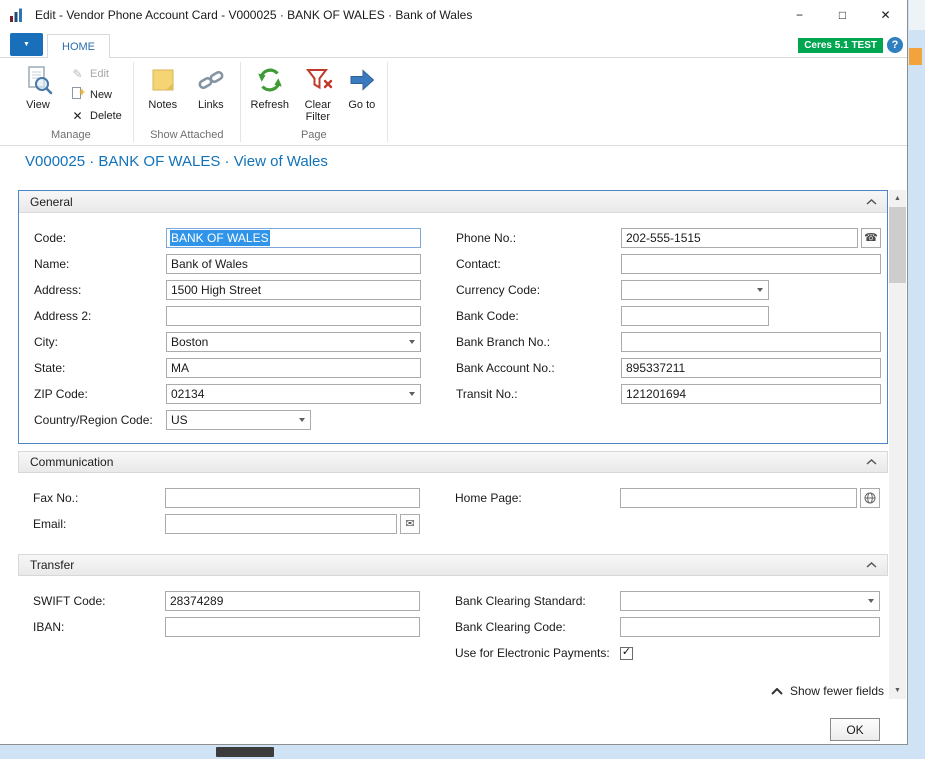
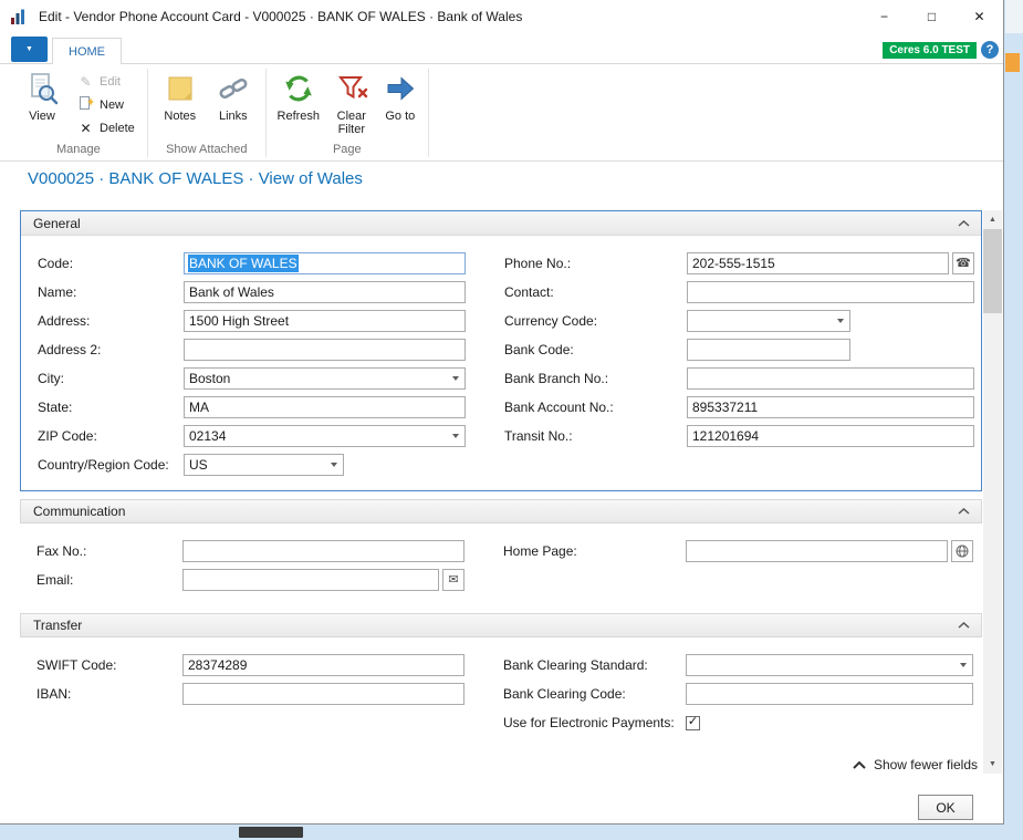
  Edit - Vendor Phone Account Card - V000025 · BANK OF WALES · Bank of Wales
  −
  □
  ✕
  HOME
- Ceres 5.1 TEST
+ Ceres 6.0 TEST
  ?
  View
  ✎
  Edit
  New
  ✕
  Delete
  Manage
  Notes
  Links
  Show Attached
  Refresh
  Clear Filter
  Go to
  Page
  V000025 · BANK OF WALES · View of Wales
  General
  Code:
  BANK OF WALES
  Phone No.:
  202-555-1515
  ☎
  Name:
  Bank of Wales
  Contact:
  Address:
  1500 High Street
  Currency Code:
  Address 2:
  Bank Code:
  City:
  Boston
  Bank Branch No.:
  State:
  MA
  Bank Account No.:
  895337211
  ZIP Code:
  02134
  Transit No.:
  121201694
  Country/Region Code:
  US
  Communication
  Fax No.:
  Home Page:
  Email:
  ✉
  Transfer
  SWIFT Code:
  28374289
  Bank Clearing Standard:
  IBAN:
  Bank Clearing Code:
  Use for Electronic Payments:
  ✓
  Show fewer fields
  OK
